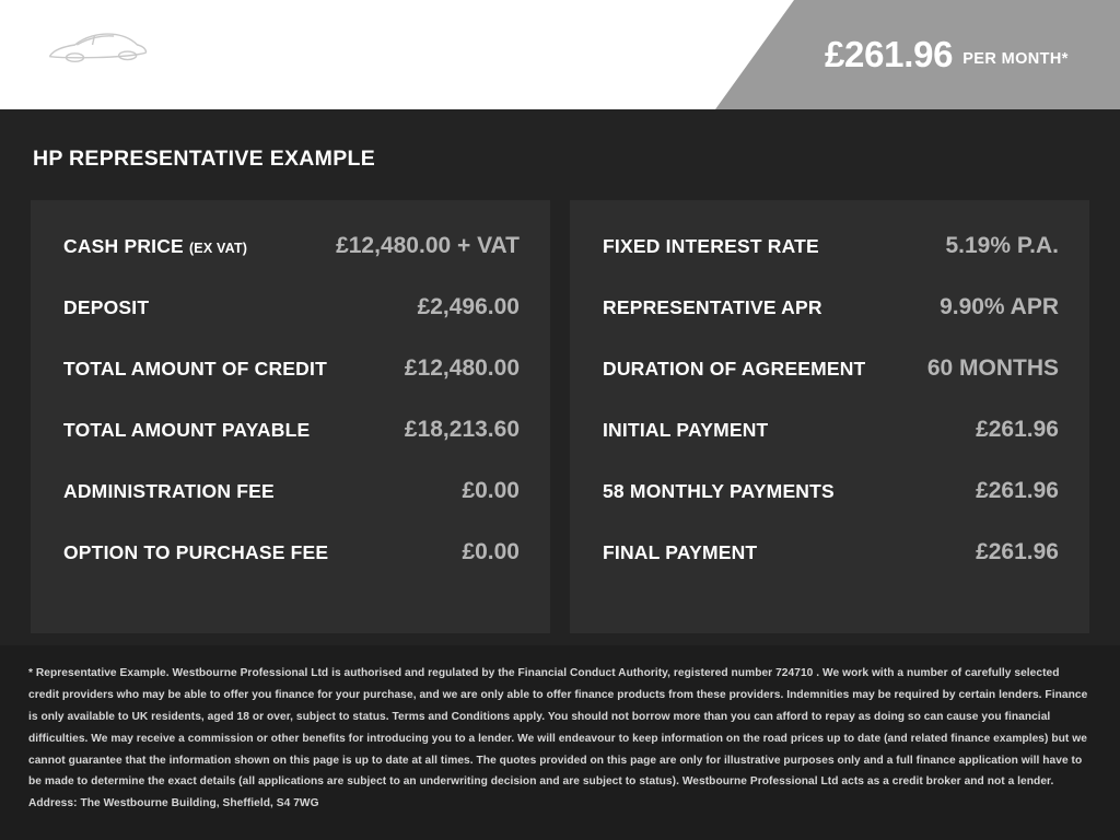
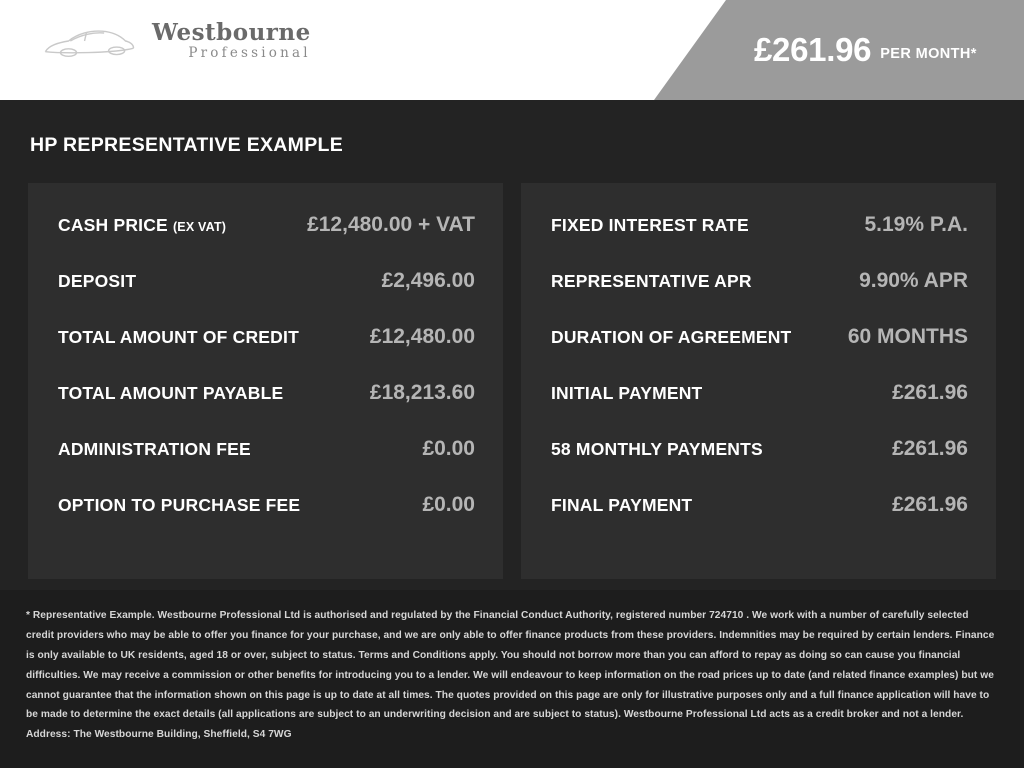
+ Westbourne
+ Professional
  £261.96
  PER MONTH*
  HP REPRESENTATIVE EXAMPLE
  CASH PRICE (EX VAT)
  £12,480.00 + VAT
  DEPOSIT
  £2,496.00
  TOTAL AMOUNT OF CREDIT
  £12,480.00
  TOTAL AMOUNT PAYABLE
  £18,213.60
  ADMINISTRATION FEE
  £0.00
  OPTION TO PURCHASE FEE
  £0.00
  FIXED INTEREST RATE
  5.19% P.A.
  REPRESENTATIVE APR
  9.90% APR
  DURATION OF AGREEMENT
  60 MONTHS
  INITIAL PAYMENT
  £261.96
  58 MONTHLY PAYMENTS
  £261.96
  FINAL PAYMENT
  £261.96
  * Representative Example. Westbourne Professional Ltd is authorised and regulated by the Financial Conduct Authority, registered number 724710 . We work with a number of carefully selected credit providers who may be able to offer you finance for your purchase, and we are only able to offer finance products from these providers. Indemnities may be required by certain lenders. Finance is only available to UK residents, aged 18 or over, subject to status. Terms and Conditions apply. You should not borrow more than you can afford to repay as doing so can cause you financial difficulties. We may receive a commission or other benefits for introducing you to a lender. We will endeavour to keep information on the road prices up to date (and related finance examples) but we cannot guarantee that the information shown on this page is up to date at all times. The quotes provided on this page are only for illustrative purposes only and a full finance application will have to be made to determine the exact details (all applications are subject to an underwriting decision and are subject to status). Westbourne Professional Ltd acts as a credit broker and not a lender. Address: The Westbourne Building, Sheffield, S4 7WG
